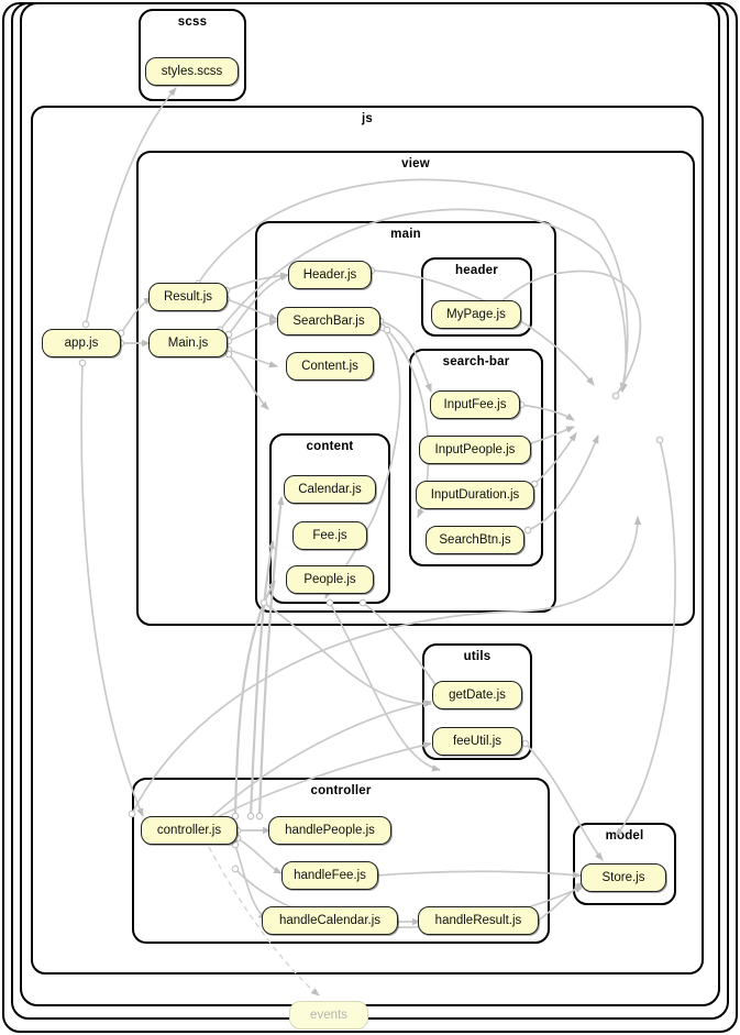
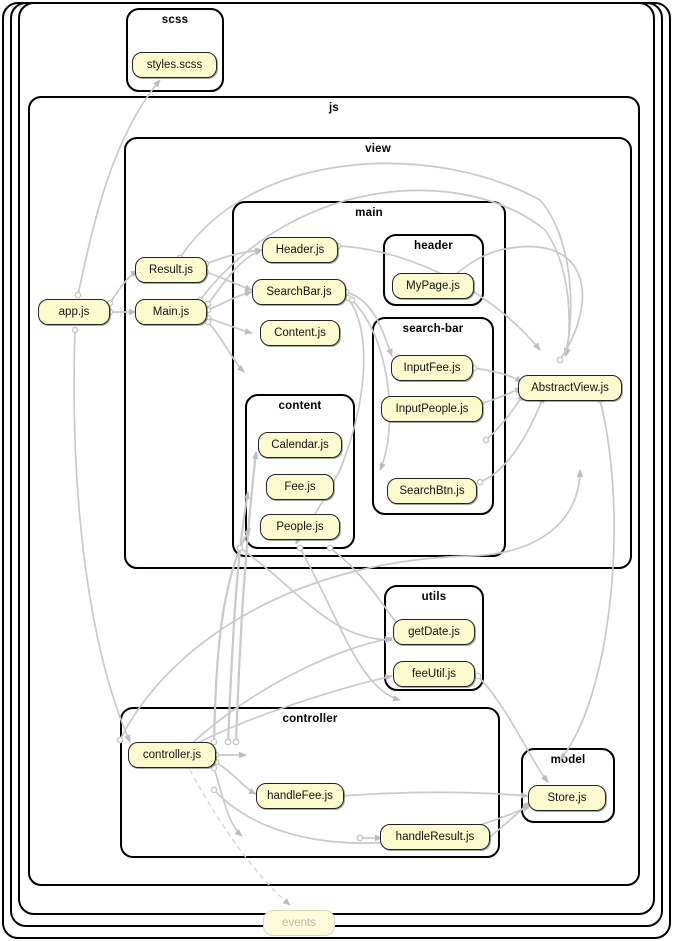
  scss
  js
  view
  main
  header
  search-bar
  content
  utils
  controller
  model
  styles.scss
  app.js
  Result.js
  Main.js
+ AbstractView.js
  Header.js
  SearchBar.js
  Content.js
  MyPage.js
  InputFee.js
  InputPeople.js
- InputDuration.js
  SearchBtn.js
  Calendar.js
  Fee.js
  People.js
  getDate.js
  feeUtil.js
  controller.js
- handlePeople.js
  handleFee.js
- handleCalendar.js
  handleResult.js
  Store.js
  events
